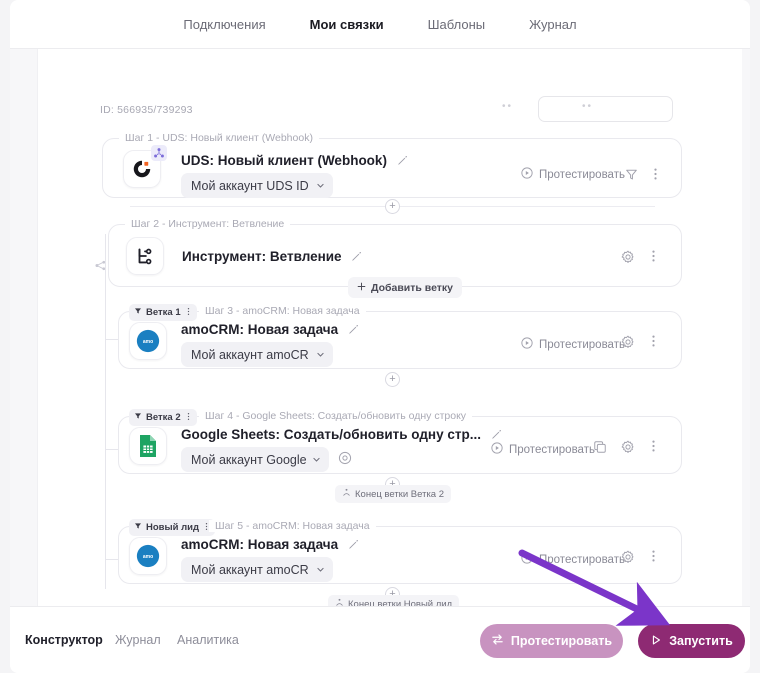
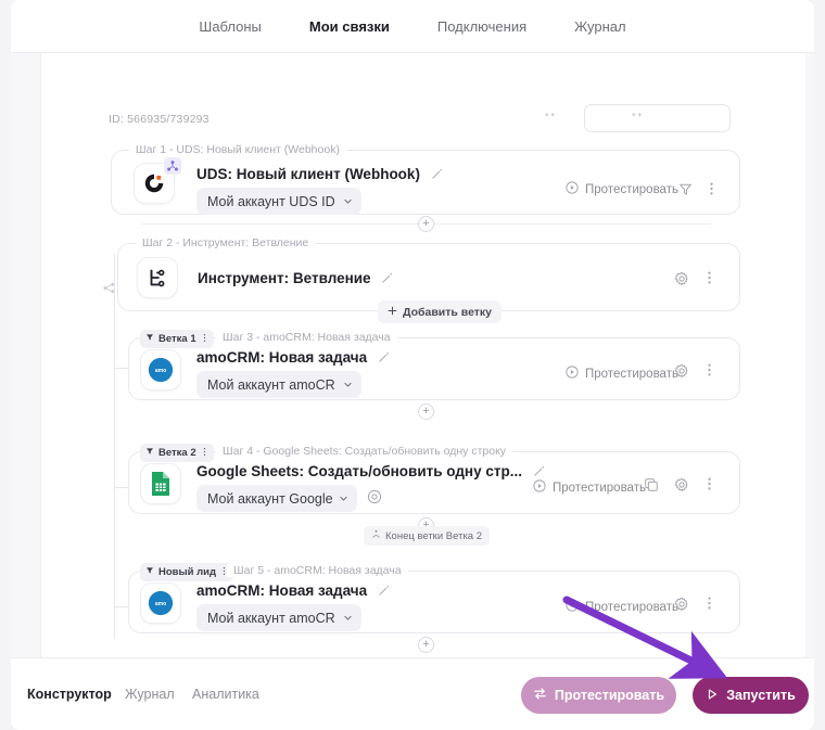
- Подключения
+ Шаблоны
  Мои связки
- Шаблоны
+ Подключения
  Журнал
  ••
  ••
  ID: 566935/739293
  Шаг 1 - UDS: Новый клиент (Webhook)
  UDS: Новый клиент (Webhook)
  Мой аккаунт UDS ID
  Протестировать
  +
  Шаг 2 - Инструмент: Ветвление
  Инструмент: Ветвление
  Добавить ветку
  Ветка 1
  Шаг 3 - amoCRM: Новая задача
  amoCRM: Новая задача
  Мой аккаунт amoCR
  Протестировать
  +
  Ветка 2
  Шаг 4 - Google Sheets: Создать/обновить одну строку
  Google Sheets: Создать/обновить одну стр...
  Мой аккаунт Google
  Протестировать
  +
  Конец ветки Ветка 2
  Новый лид
  Шаг 5 - amoCRM: Новая задача
  amoCRM: Новая задача
  Мой аккаунт amoCR
  ротестировать
  +
- Конец ветки Новый лид
  Конструктор
  Журнал
  Аналитика
  Протестировать
  Запустить
